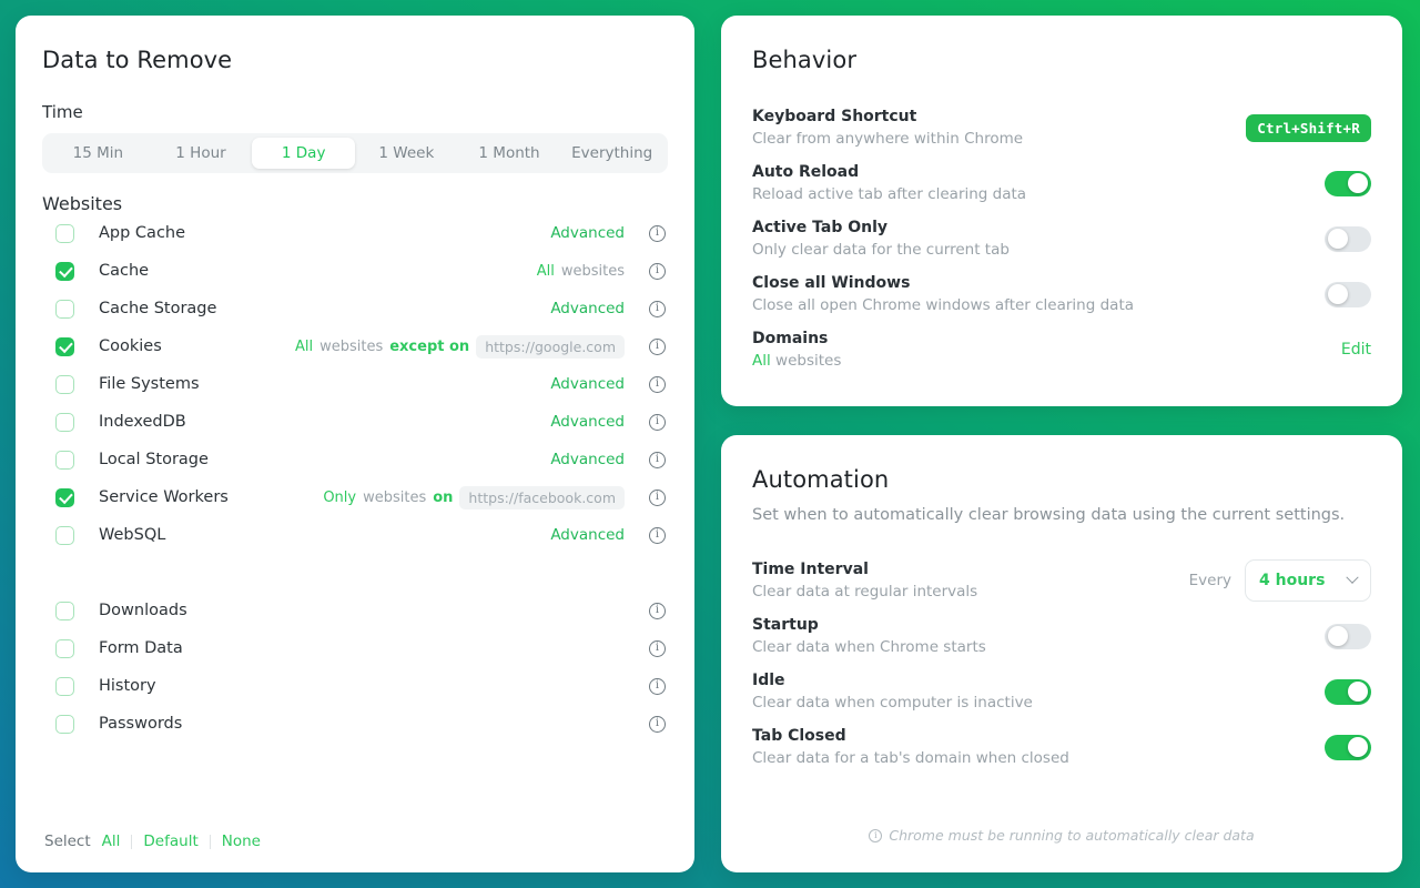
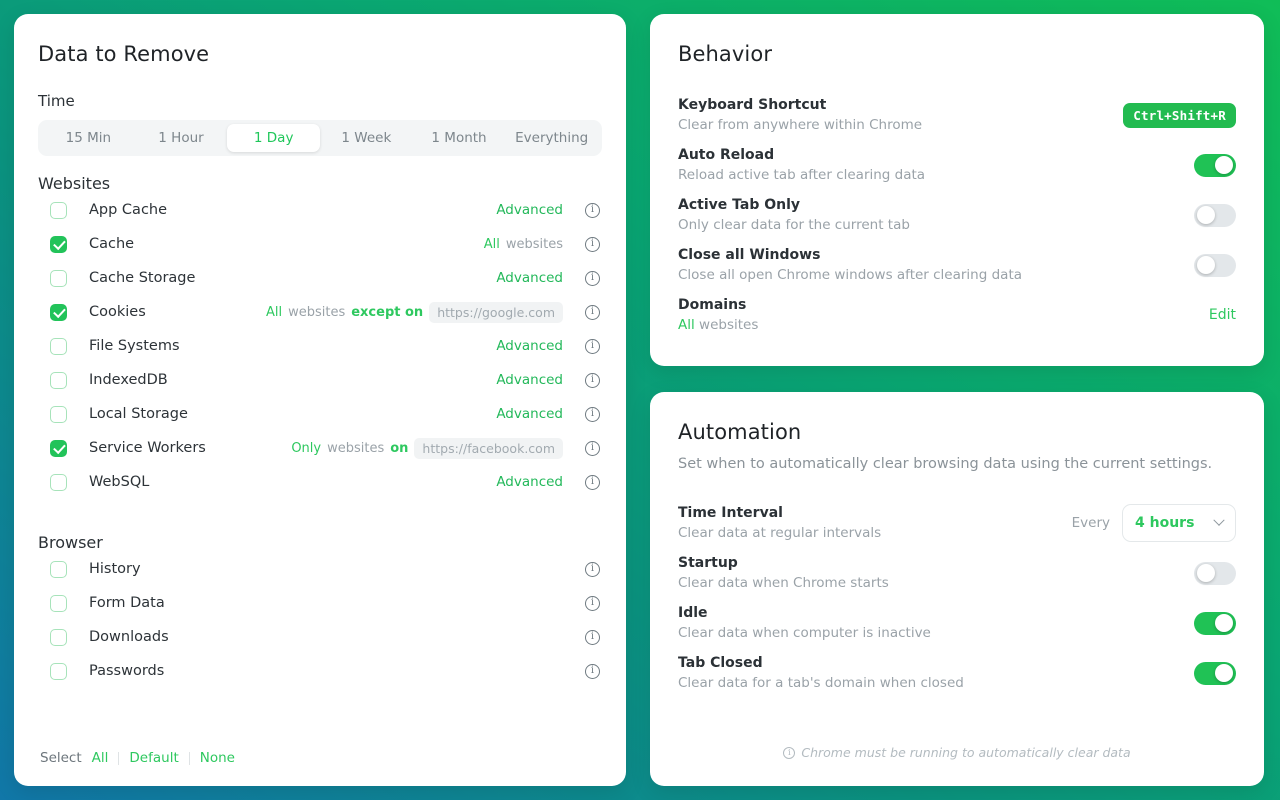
  Data to Remove
  Time
  15 Min
  1 Hour
  1 Day
  1 Week
  1 Month
  Everything
  Websites
  App Cache
  Advanced
  i
  Cache
  All
  websites
  i
  Cache Storage
  Advanced
  i
  Cookies
  All
  websites
  except on
  https://google.com
  i
  File Systems
  Advanced
  i
  IndexedDB
  Advanced
  i
  Local Storage
  Advanced
  i
  Service Workers
  Only
  websites
  on
  https://facebook.com
  i
  WebSQL
  Advanced
  i
+ Browser
- Downloads
+ History
  i
  Form Data
  i
- History
+ Downloads
  i
  Passwords
  i
  Select
  All
  Default
  None
  Behavior
  Keyboard Shortcut
  Clear from anywhere within Chrome
  Ctrl+Shift+R
  Auto Reload
  Reload active tab after clearing data
  Active Tab Only
  Only clear data for the current tab
  Close all Windows
  Close all open Chrome windows after clearing data
  Domains
  All websites
  Edit
  Automation
  Set when to automatically clear browsing data using the current settings.
  Time Interval
  Clear data at regular intervals
  Every
  4 hours
  Startup
  Clear data when Chrome starts
  Idle
  Clear data when computer is inactive
  Tab Closed
  Clear data for a tab's domain when closed
  i
  Chrome must be running to automatically clear data
